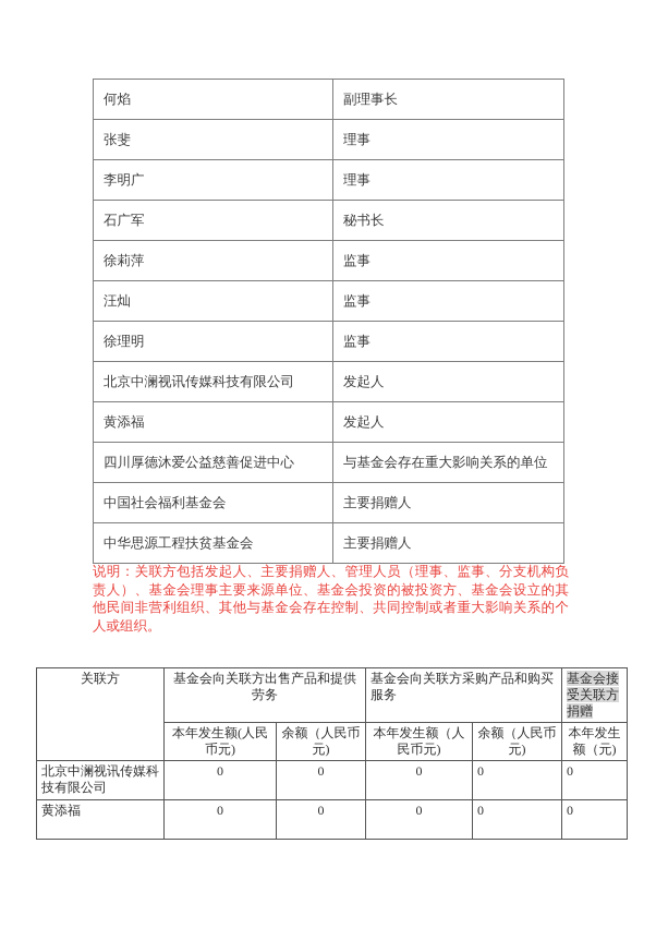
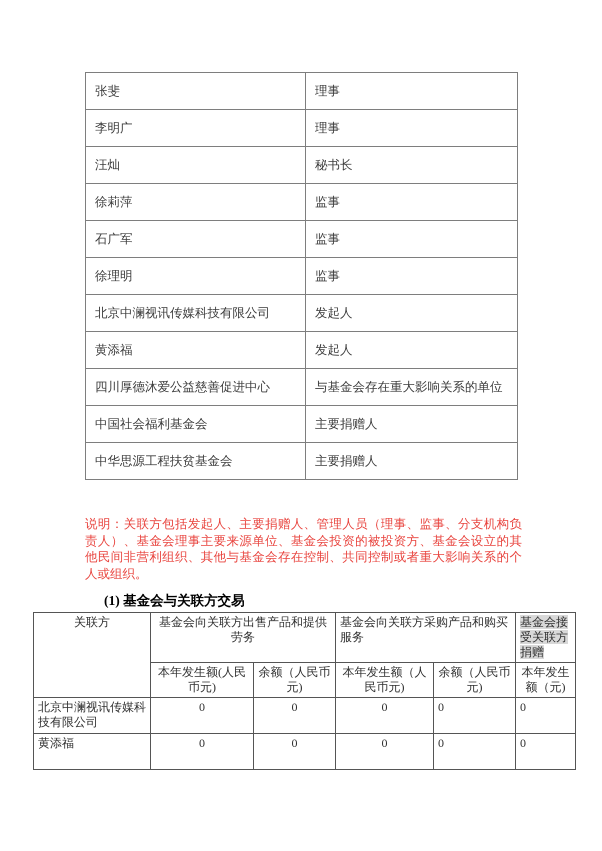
- 何焰	副理事长
  张斐	理事
  李明广	理事
- 石广军	秘书长
+ 汪灿	秘书长
  徐莉萍	监事
- 汪灿	监事
+ 石广军	监事
  徐理明	监事
  北京中澜视讯传媒科技有限公司	发起人
  黄添福	发起人
  四川厚德沐爱公益慈善促进中心	与基金会存在重大影响关系的单位
  中国社会福利基金会	主要捐赠人
  中华思源工程扶贫基金会	主要捐赠人
  说明：关联方包括发起人、主要捐赠人、管理人员（理事、监事、分支机构负责人）、基金会理事主要来源单位、基金会投资的被投资方、基金会设立的其他民间非营利组织、其他与基金会存在控制、共同控制或者重大影响关系的个人或组织。
+ (1) 基金会与关联方交易
  关联方	基金会向关联方出售产品和提供劳务	基金会向关联方采购产品和购买服务	基金会接受关联方捐赠
  本年发生额(人民币元)	余额（人民币元)	本年发生额（人民币元)	余额（人民币元)	本年发生额（元)
  北京中澜视讯传媒科技有限公司	0	0	0	0	0
  黄添福	0	0	0	0	0
